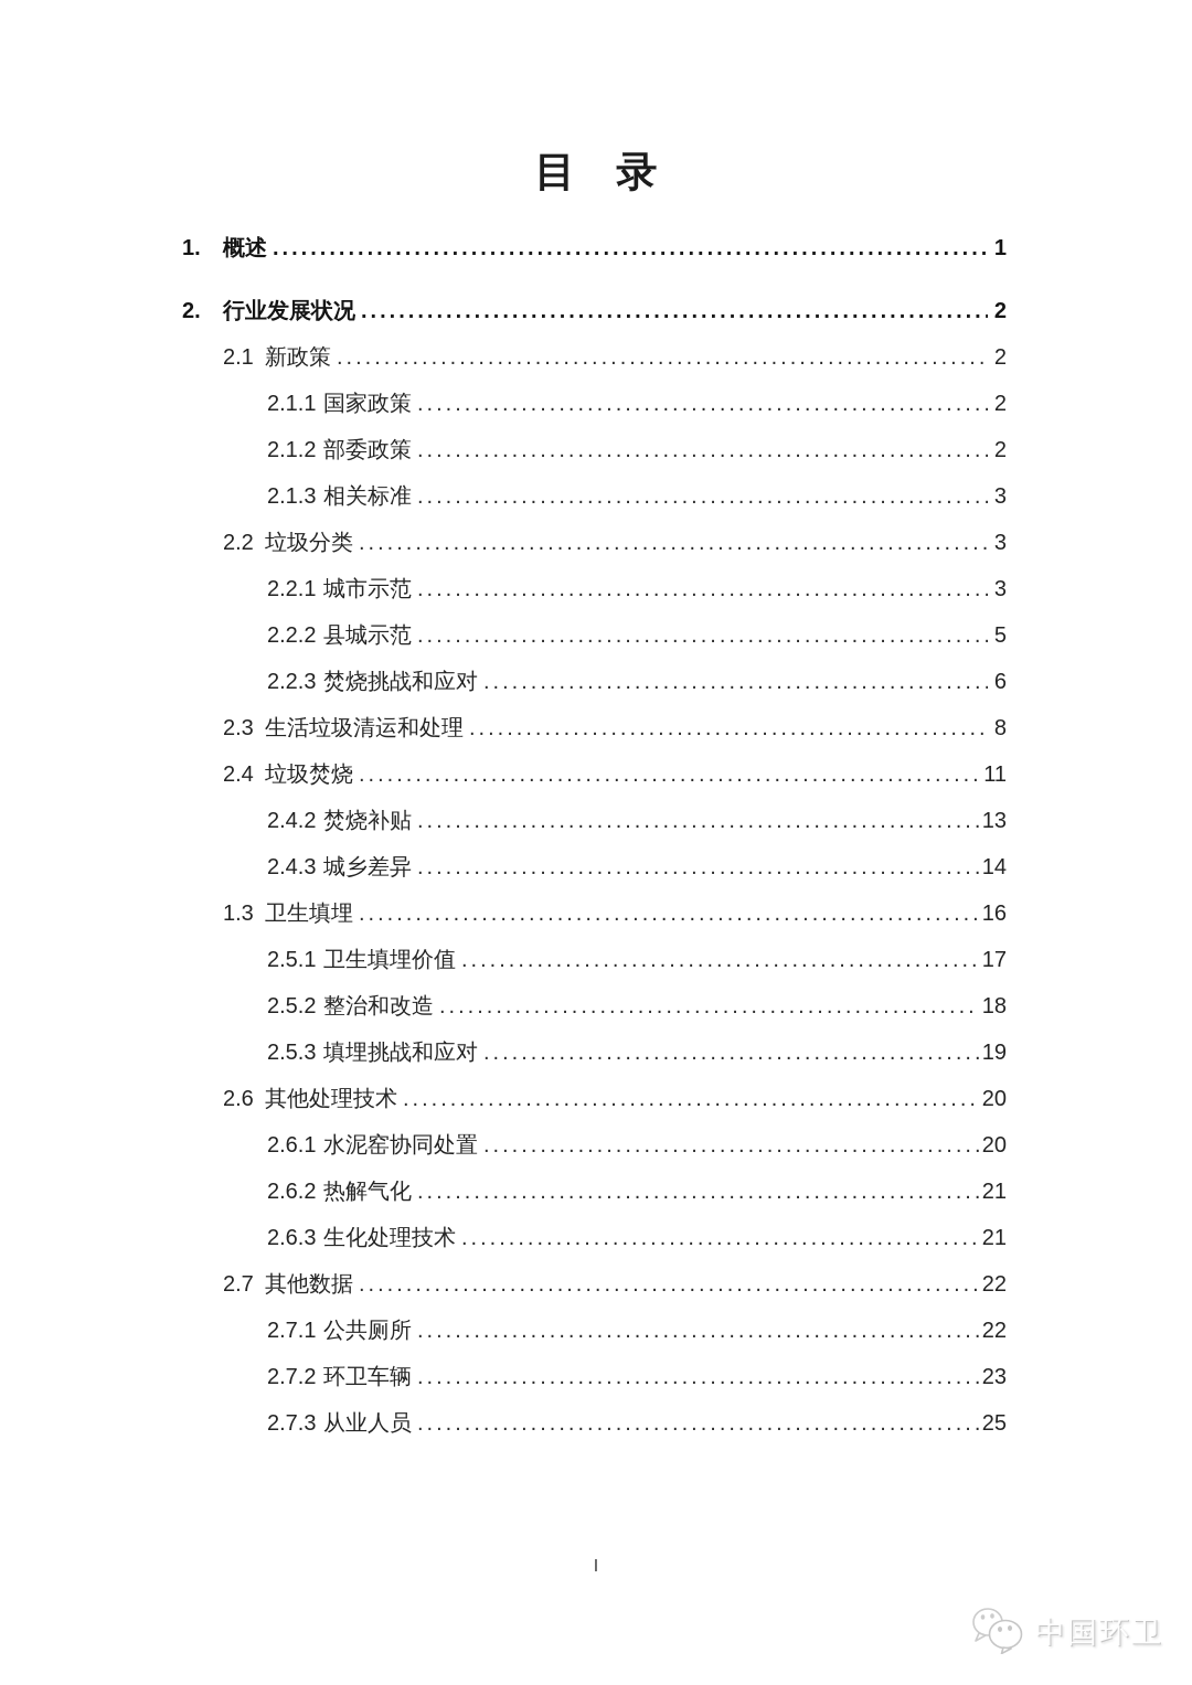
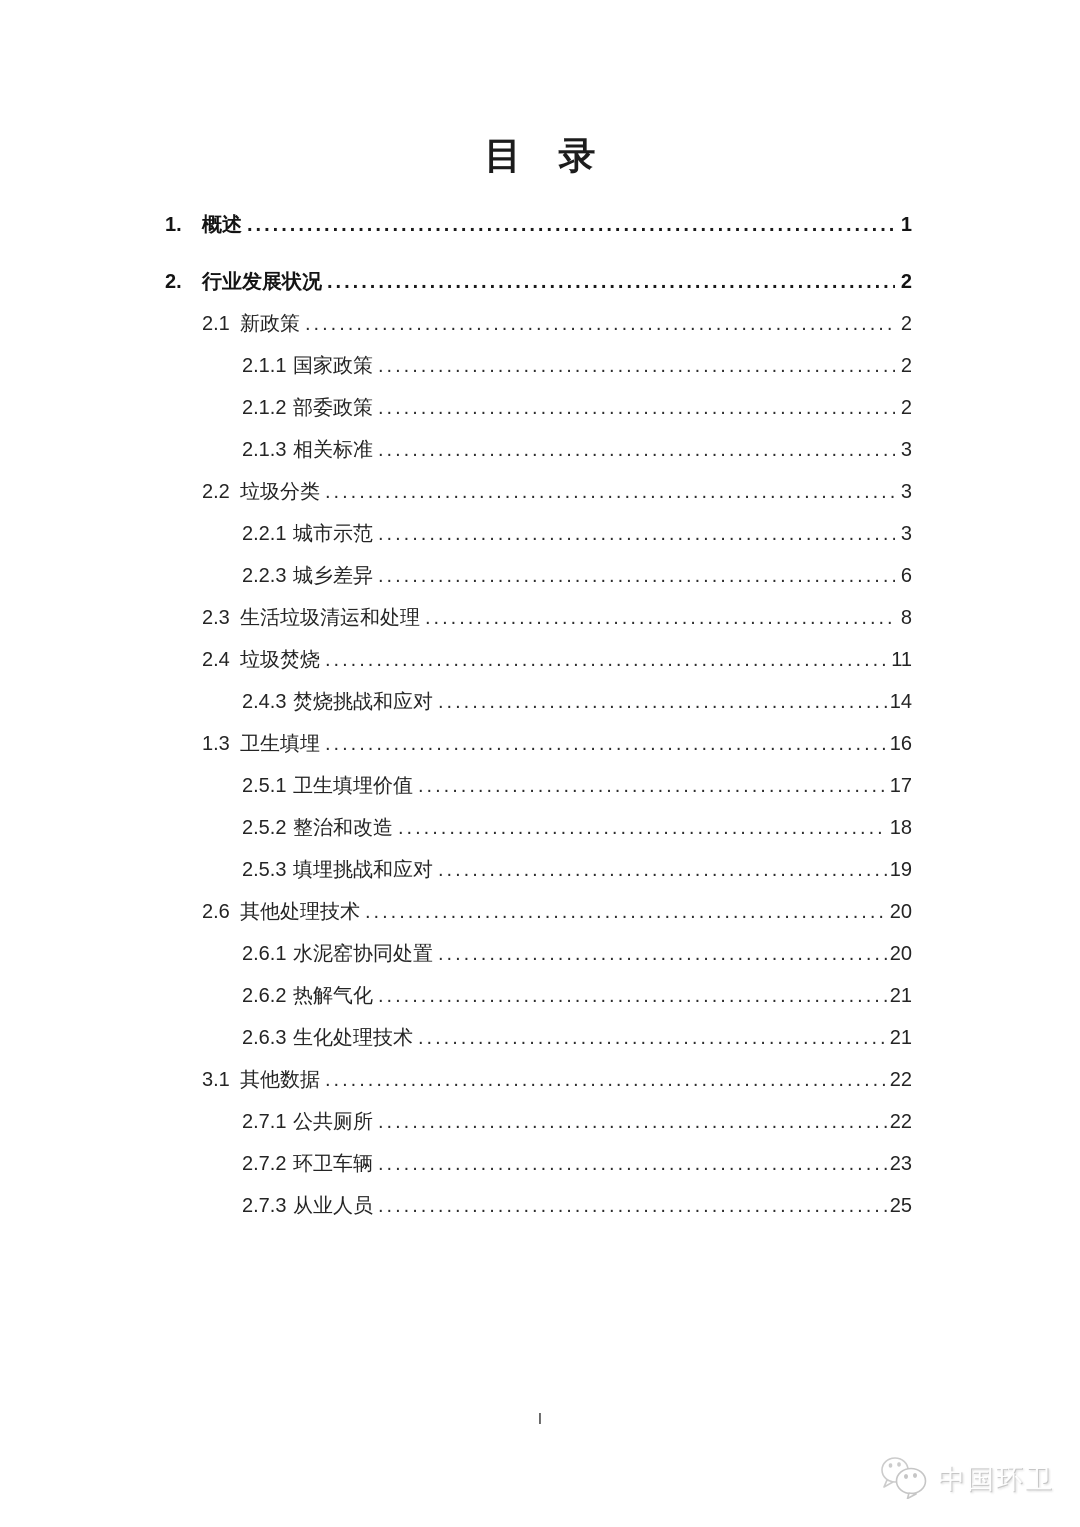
  目 录
  1.
  概述
  1
  2.
  行业发展状况
  2
  2.1
  新政策
  2
  2.1.1
  国家政策
  2
  2.1.2
  部委政策
  2
  2.1.3
  相关标准
  3
  2.2
  垃圾分类
  3
  2.2.1
  城市示范
  3
- 2.2.2
- 县城示范
- 5
  2.2.3
- 焚烧挑战和应对
+ 城乡差异
  6
  2.3
  生活垃圾清运和处理
  8
  2.4
  垃圾焚烧
  11
- 2.4.2
- 焚烧补贴
- 13
  2.4.3
- 城乡差异
+ 焚烧挑战和应对
  14
  1.3
  卫生填埋
  16
  2.5.1
  卫生填埋价值
  17
  2.5.2
  整治和改造
  18
  2.5.3
  填埋挑战和应对
  19
  2.6
  其他处理技术
  20
  2.6.1
  水泥窑协同处置
  20
  2.6.2
  热解气化
  21
  2.6.3
  生化处理技术
  21
- 2.7
+ 3.1
  其他数据
  22
  2.7.1
  公共厕所
  22
  2.7.2
  环卫车辆
  23
  2.7.3
  从业人员
  25
  I
  中国环卫
